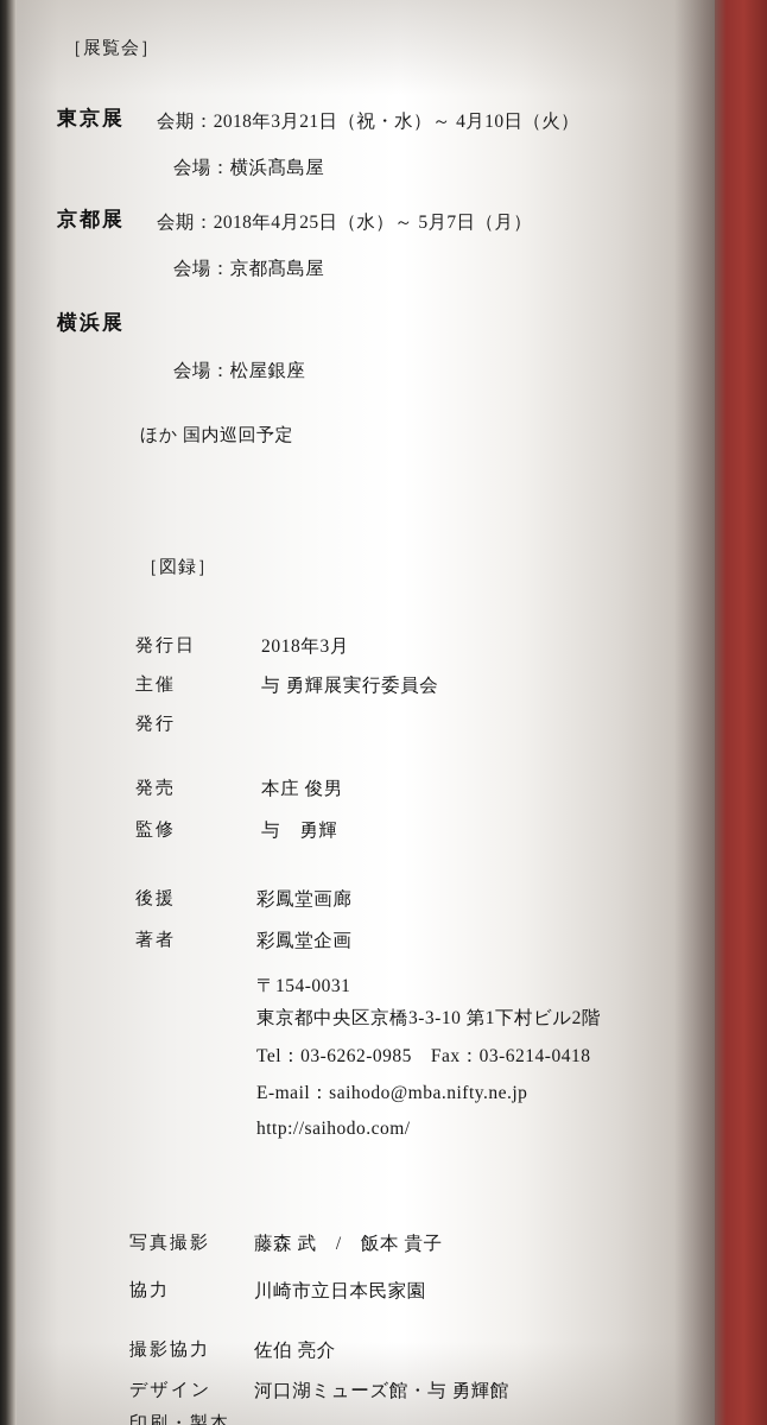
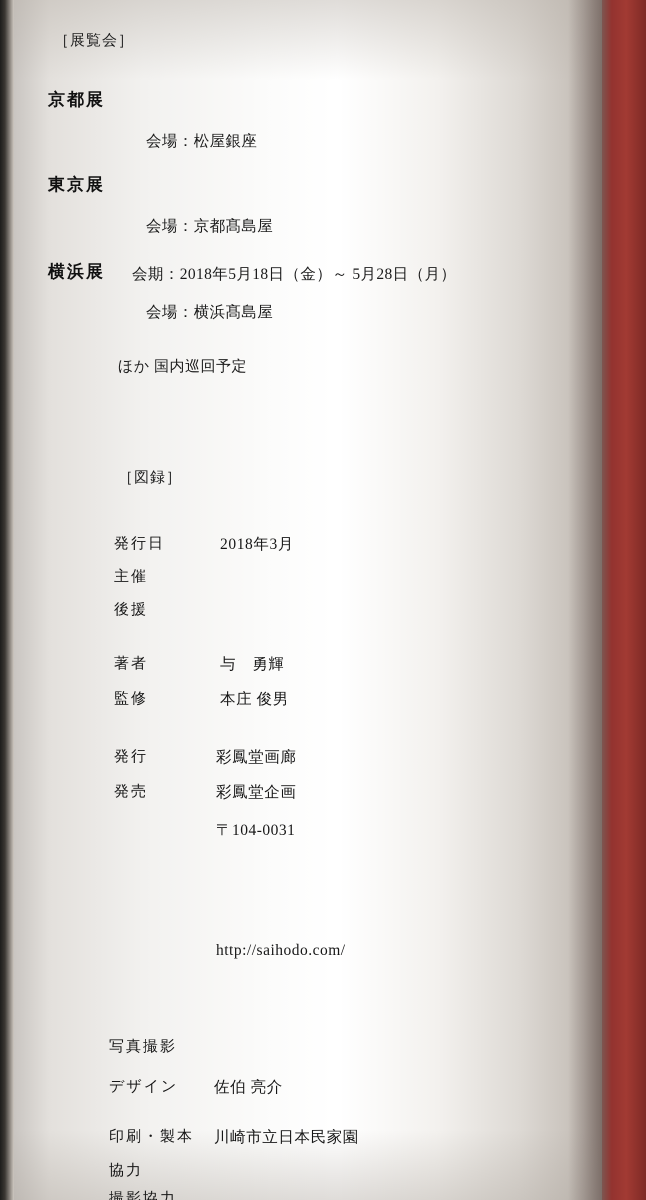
  ［展覧会］
- 東京展
+ 京都展
- 会期：2018年3月21日（祝・水）～ 4月10日（火）
- 会場：横浜髙島屋
+ 会場：松屋銀座
- 京都展
+ 東京展
- 会期：2018年4月25日（水）～ 5月7日（月）
  会場：京都髙島屋
  横浜展
+ 会期：2018年5月18日（金）～ 5月28日（月）
- 会場：松屋銀座
+ 会場：横浜髙島屋
  ほか 国内巡回予定
  ［図録］
  発行日
  2018年3月
  主催
- 与 勇輝展実行委員会
- 発行
+ 後援
- 発売
+ 著者
- 本庄 俊男
+ 与 勇輝
  監修
- 与 勇輝
+ 本庄 俊男
- 後援
+ 発行
  彩鳳堂画廊
- 著者
+ 発売
  彩鳳堂企画
- 〒154-0031
+ 〒104-0031
- 東京都中央区京橋3-3-10 第1下村ビル2階
- Tel：03-6262-0985 Fax：03-6214-0418
- E-mail：saihodo@mba.nifty.ne.jp
  http://saihodo.com/
  写真撮影
- 藤森 武 / 飯本 貴子
- 協力
+ デザイン
- 川崎市立日本民家園
+ 佐伯 亮介
- 撮影協力
+ 印刷・製本
- 佐伯 亮介
+ 川崎市立日本民家園
- デザイン
+ 協力
- 河口湖ミューズ館・与 勇輝館
- 印刷・製本
+ 撮影協力
